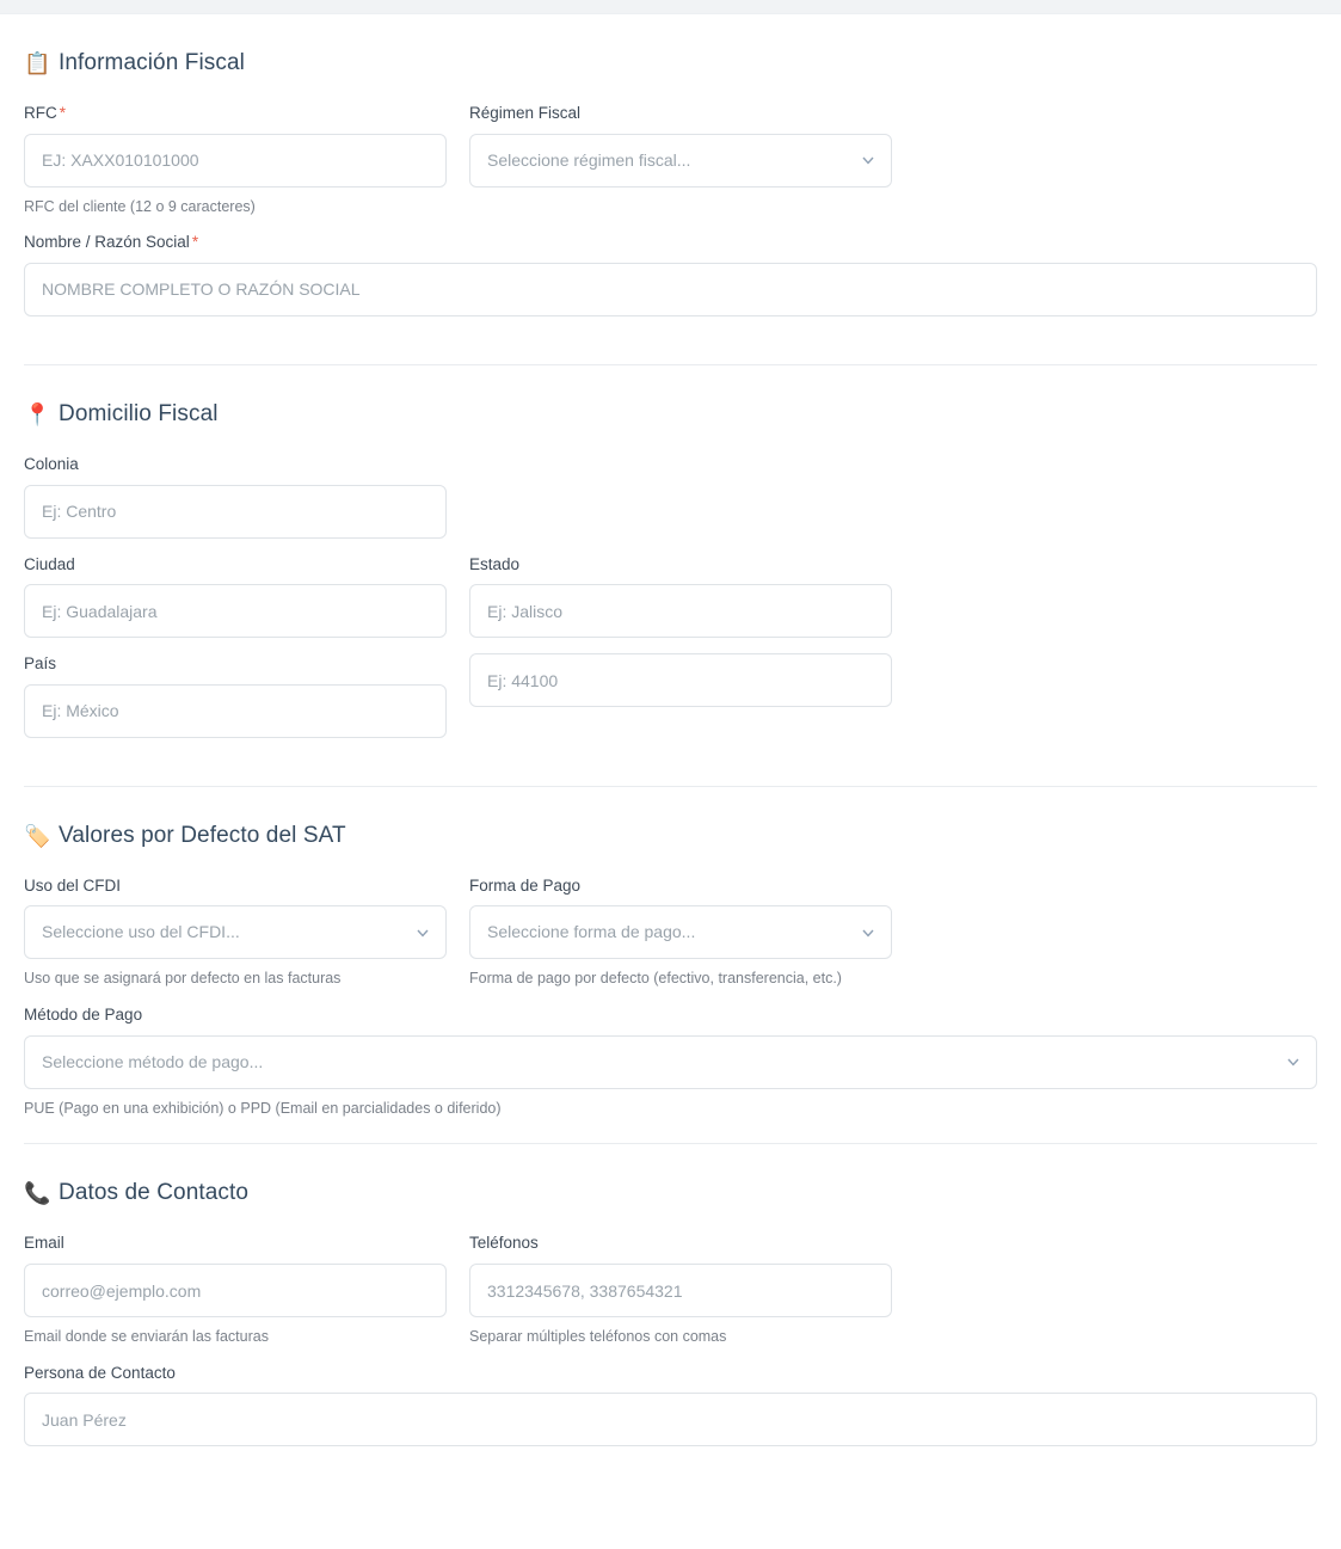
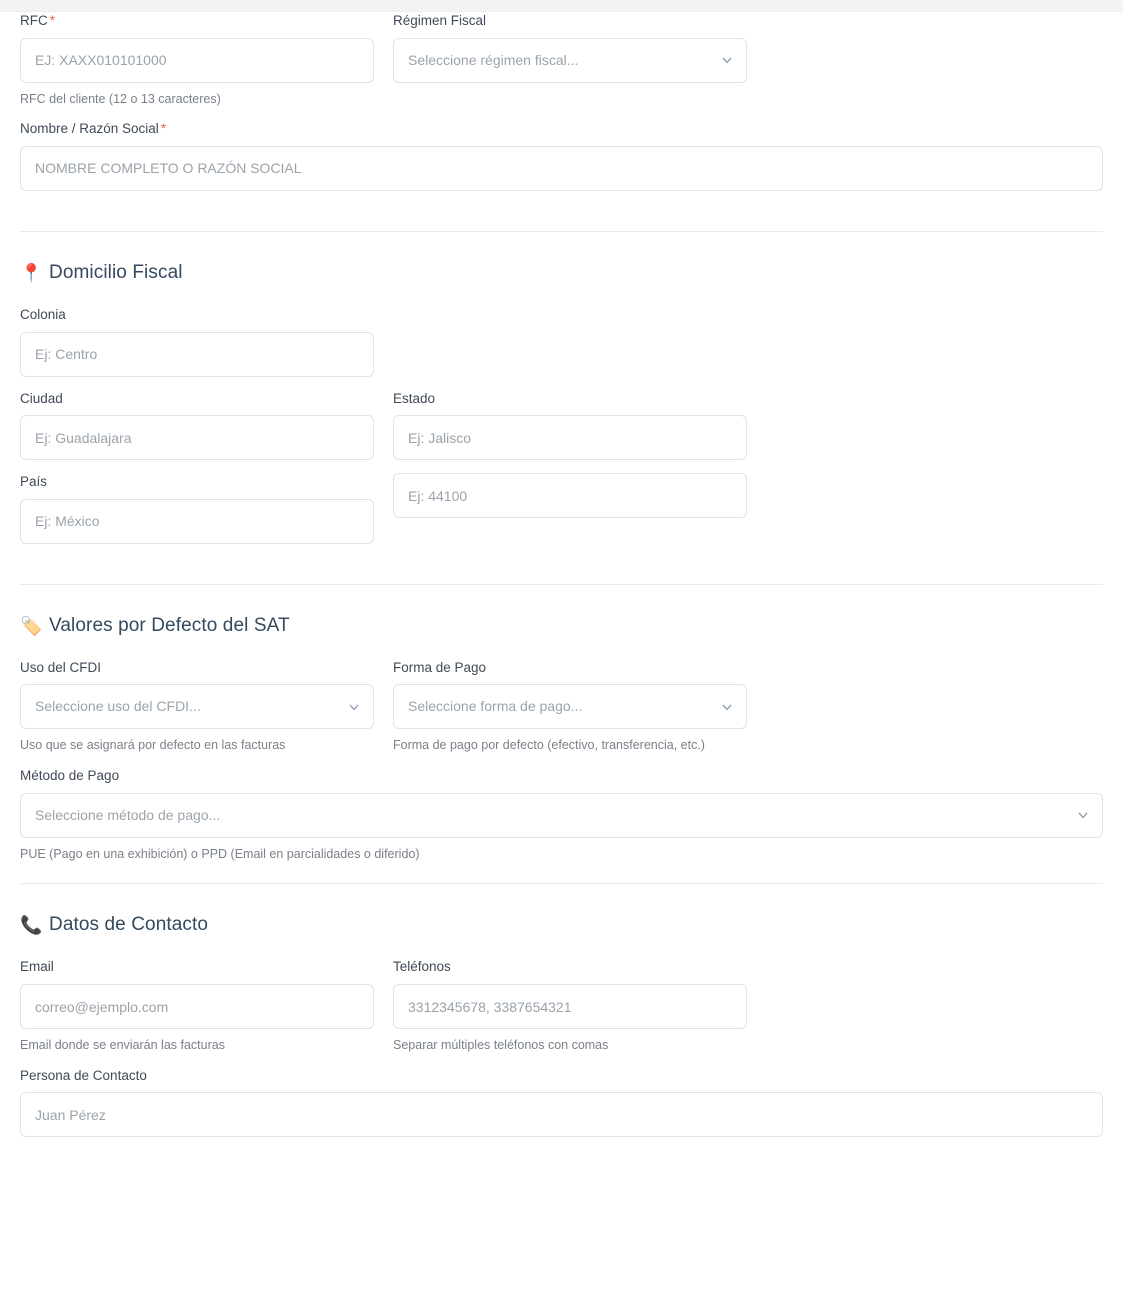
- 📋
- Información Fiscal
  RFC *
  EJ: XAXX010101000
- RFC del cliente (12 o 9 caracteres)
+ RFC del cliente (12 o 13 caracteres)
  Régimen Fiscal
  Seleccione régimen fiscal...
  Nombre / Razón Social *
  NOMBRE COMPLETO O RAZÓN SOCIAL
  📍
  Domicilio Fiscal
  Colonia
  Ej: Centro
  Ciudad
  Ej: Guadalajara
  Estado
  Ej: Jalisco
  País
  Ej: México
  Ej: 44100
  🏷️
  Valores por Defecto del SAT
  Uso del CFDI
  Seleccione uso del CFDI...
  Uso que se asignará por defecto en las facturas
  Forma de Pago
  Seleccione forma de pago...
  Forma de pago por defecto (efectivo, transferencia, etc.)
  Método de Pago
  Seleccione método de pago...
  PUE (Pago en una exhibición) o PPD (Email en parcialidades o diferido)
  📞
  Datos de Contacto
  Email
  correo@ejemplo.com
  Email donde se enviarán las facturas
  Teléfonos
  3312345678, 3387654321
  Separar múltiples teléfonos con comas
  Persona de Contacto
  Juan Pérez
